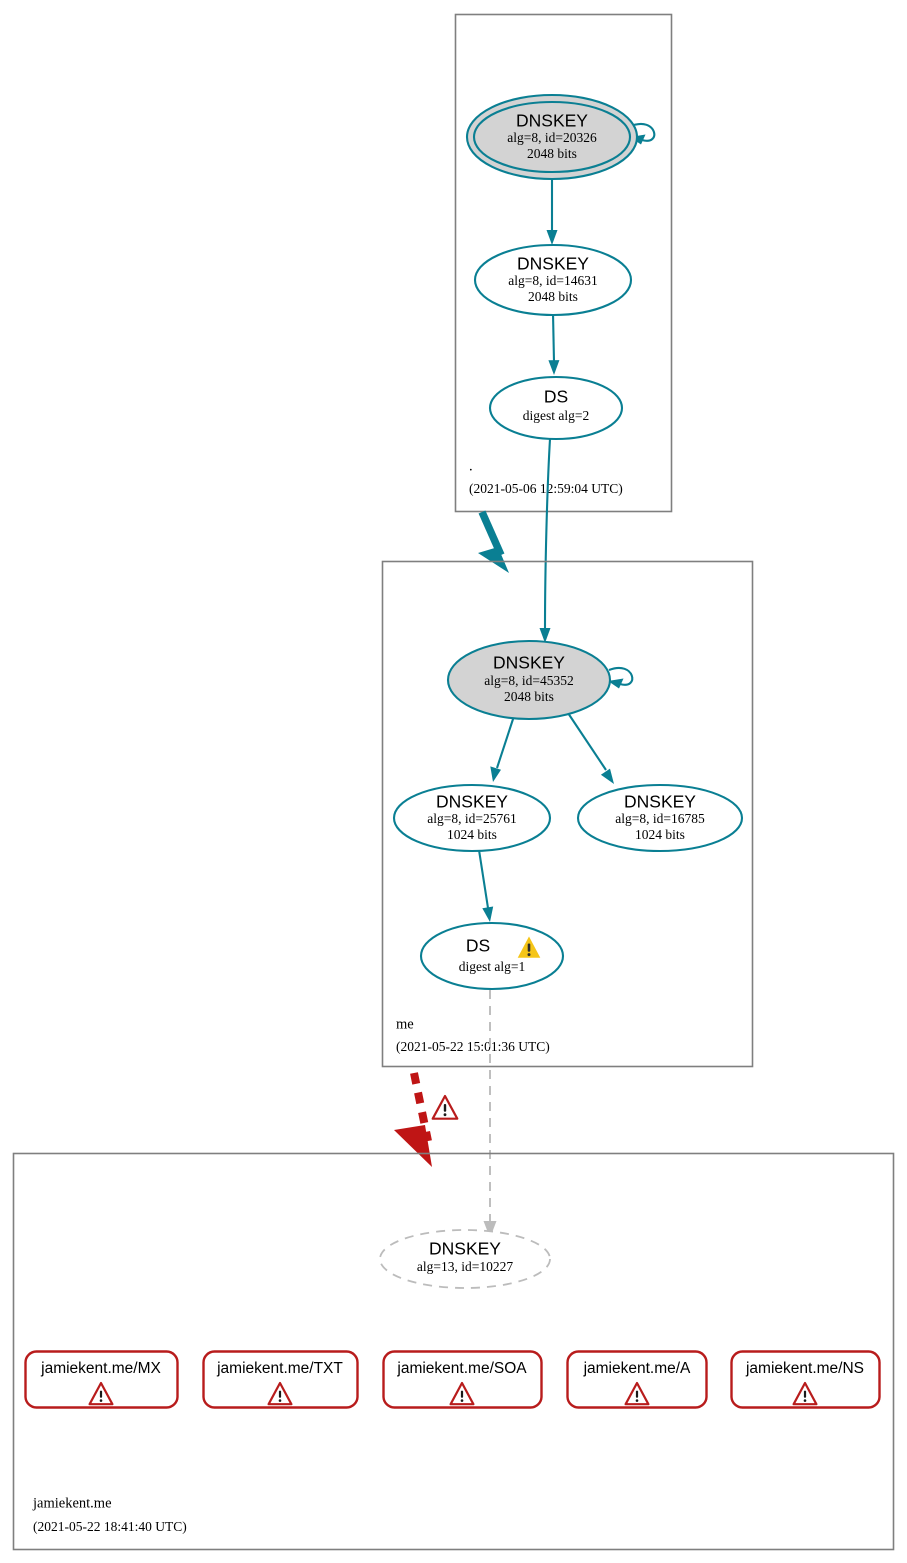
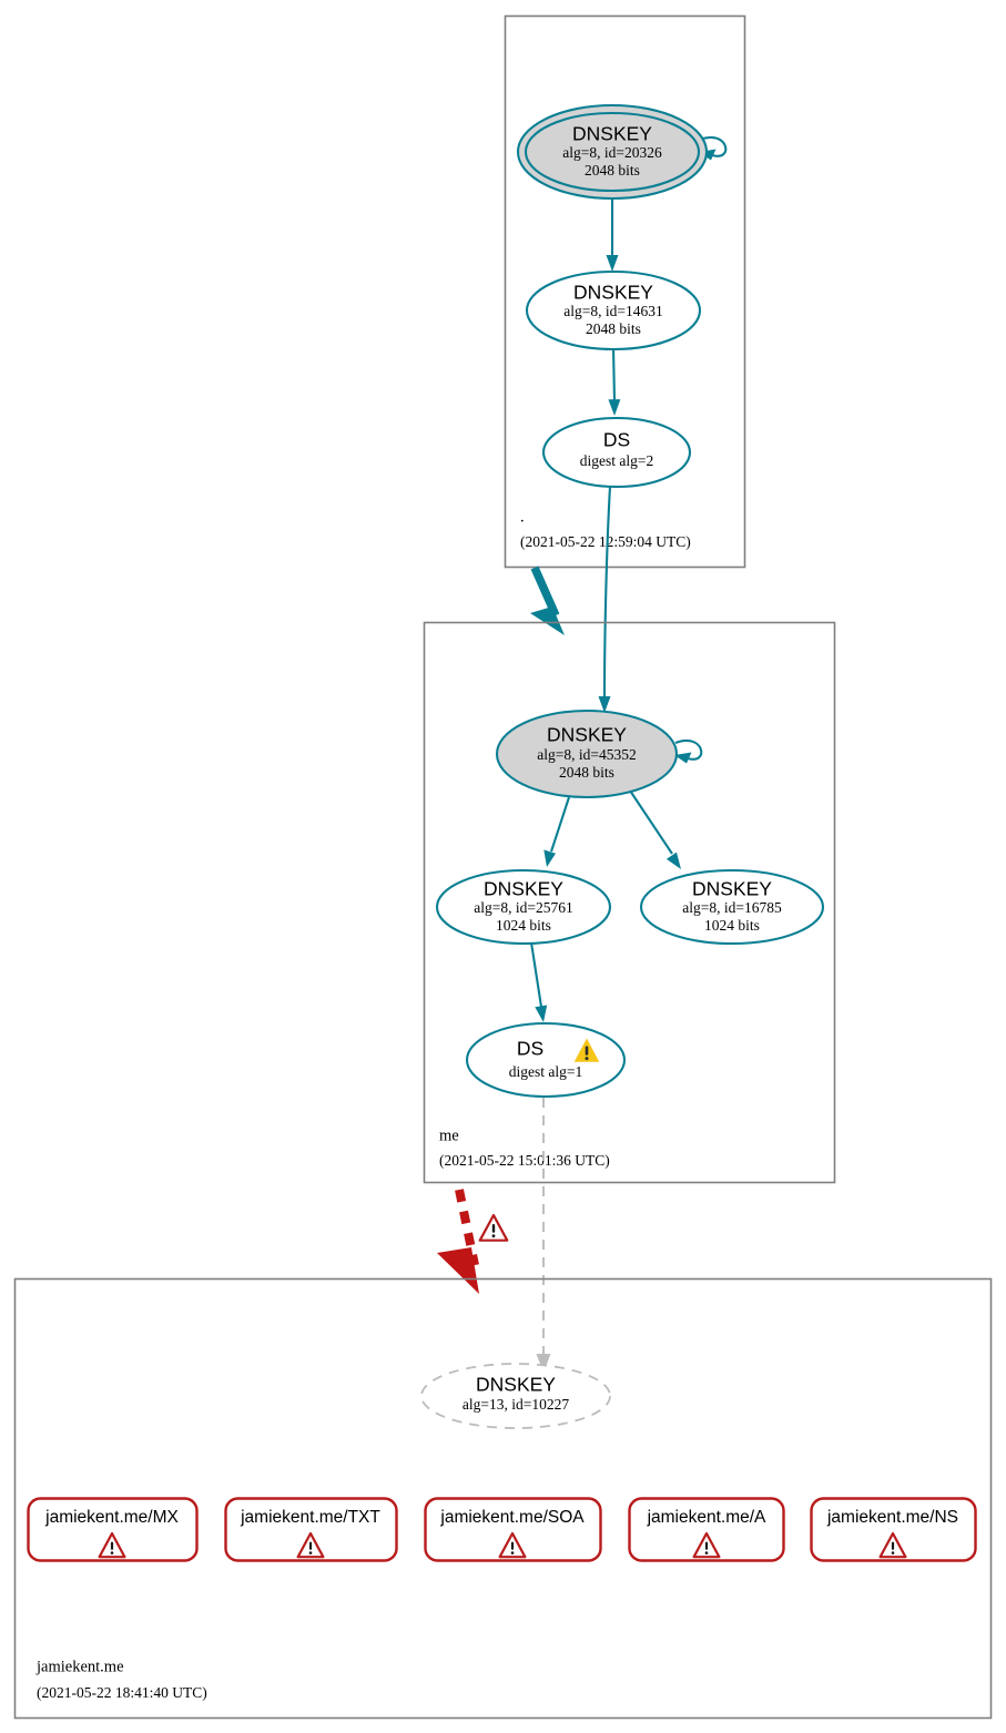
  DNSKEY
  alg=8, id=20326
  2048 bits
  DNSKEY
  alg=8, id=14631
  2048 bits
  DS
  digest alg=2
  .
- (2021-05-06 12:59:04 UTC)
+ (2021-05-22 12:59:04 UTC)
  DNSKEY
  alg=8, id=45352
  2048 bits
  DNSKEY
  alg=8, id=25761
  1024 bits
  DNSKEY
  alg=8, id=16785
  1024 bits
  DS
  digest alg=1
  me
  (2021-05-22 15:01:36 UTC)
  DNSKEY
  alg=13, id=10227
  jamiekent.me/MX
  jamiekent.me/TXT
  jamiekent.me/SOA
  jamiekent.me/A
  jamiekent.me/NS
  jamiekent.me
  (2021-05-22 18:41:40 UTC)
